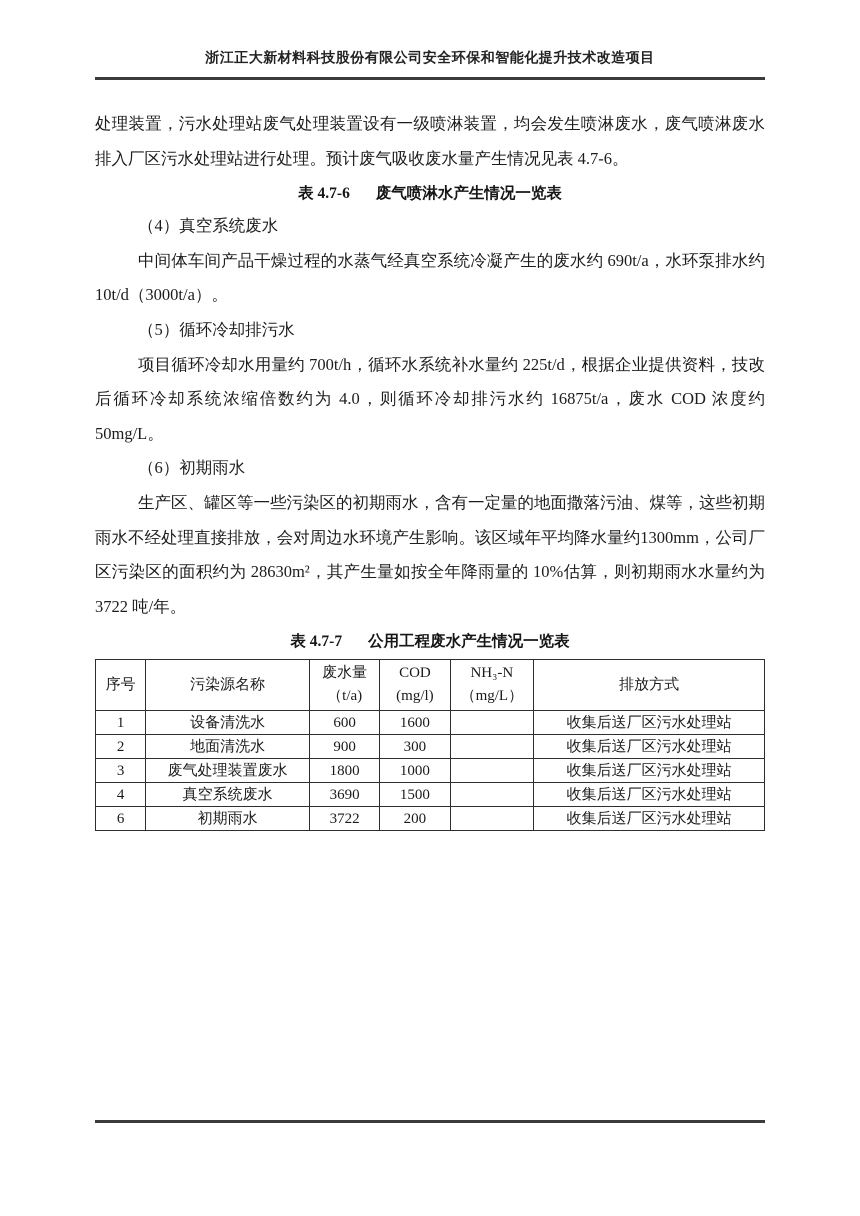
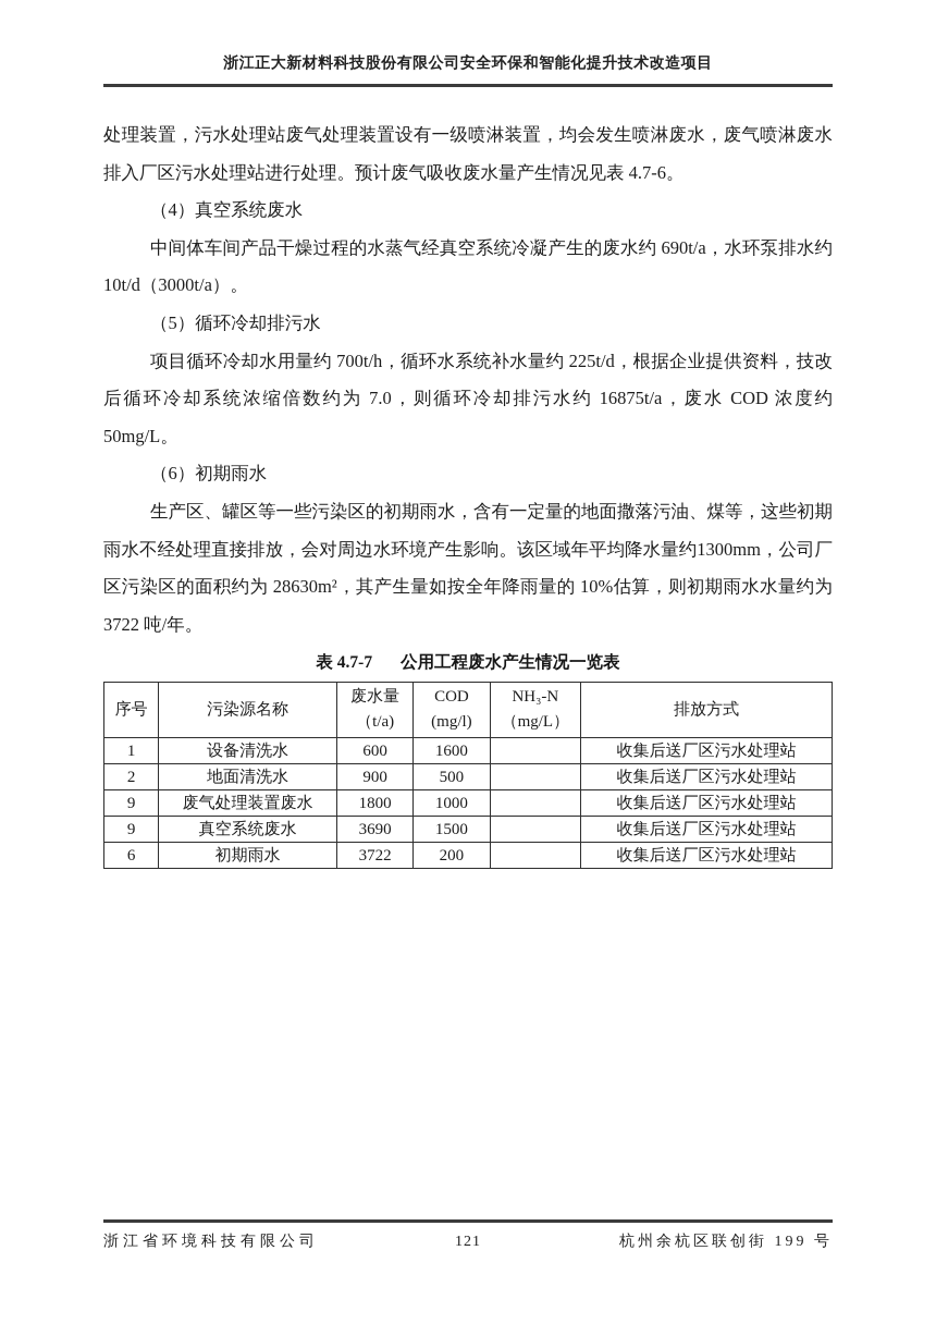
  浙江正大新材料科技股份有限公司安全环保和智能化提升技术改造项目
  处理装置，污水处理站废气处理装置设有一级喷淋装置，均会发生喷淋废水，废气喷淋废水排入厂区污水处理站进行处理。预计废气吸收废水量产生情况见表 4.7-6。
- 表 4.7-6 废气喷淋水产生情况一览表
  （4）真空系统废水
  中间体车间产品干燥过程的水蒸气经真空系统冷凝产生的废水约 690t/a，水环泵排水约 10t/d（3000t/a）。
  （5）循环冷却排污水
- 项目循环冷却水用量约 700t/h，循环水系统补水量约 225t/d，根据企业提供资料，技改后循环冷却系统浓缩倍数约为 4.0，则循环冷却排污水约 16875t/a，废水 COD 浓度约 50mg/L。
+ 项目循环冷却水用量约 700t/h，循环水系统补水量约 225t/d，根据企业提供资料，技改后循环冷却系统浓缩倍数约为 7.0，则循环冷却排污水约 16875t/a，废水 COD 浓度约 50mg/L。
  （6）初期雨水
  生产区、罐区等一些污染区的初期雨水，含有一定量的地面撒落污油、煤等，这些初期雨水不经处理直接排放，会对周边水环境产生影响。该区域年平均降水量约1300mm，公司厂区污染区的面积约为 28630m²，其产生量如按全年降雨量的 10%估算，则初期雨水水量约为 3722 吨/年。
  表 4.7-7 公用工程废水产生情况一览表
  序号	污染源名称	废水量 （t/a)	COD (mg/l)	NH₃-N （mg/L）	排放方式
  1	设备清洗水	600	1600		收集后送厂区污水处理站
- 2	地面清洗水	900	300		收集后送厂区污水处理站
+ 2	地面清洗水	900	500		收集后送厂区污水处理站
- 3	废气处理装置废水	1800	1000		收集后送厂区污水处理站
+ 9	废气处理装置废水	1800	1000		收集后送厂区污水处理站
- 4	真空系统废水	3690	1500		收集后送厂区污水处理站
+ 9	真空系统废水	3690	1500		收集后送厂区污水处理站
  6	初期雨水	3722	200		收集后送厂区污水处理站
+ 浙江省环境科技有限公司
+ 121
+ 杭州余杭区联创街 199 号
